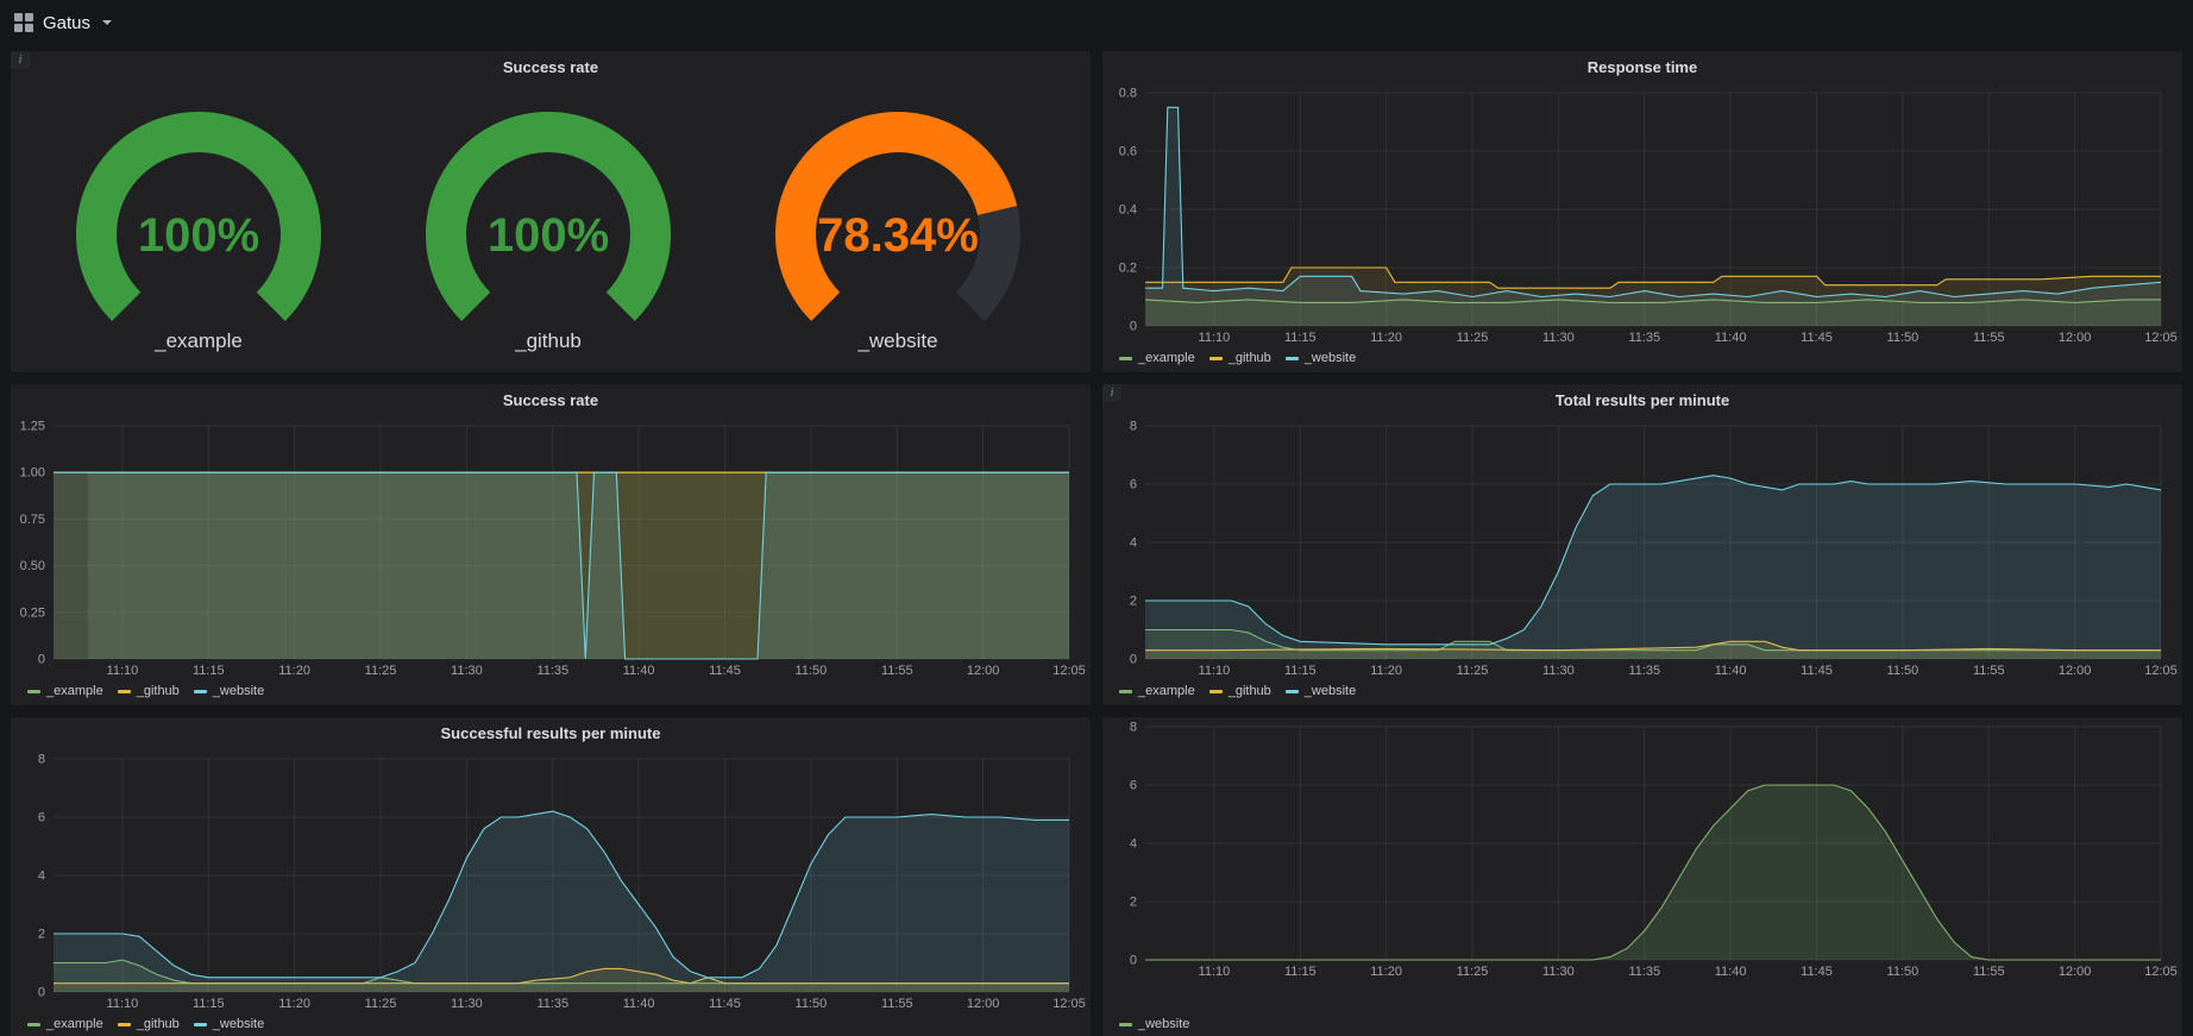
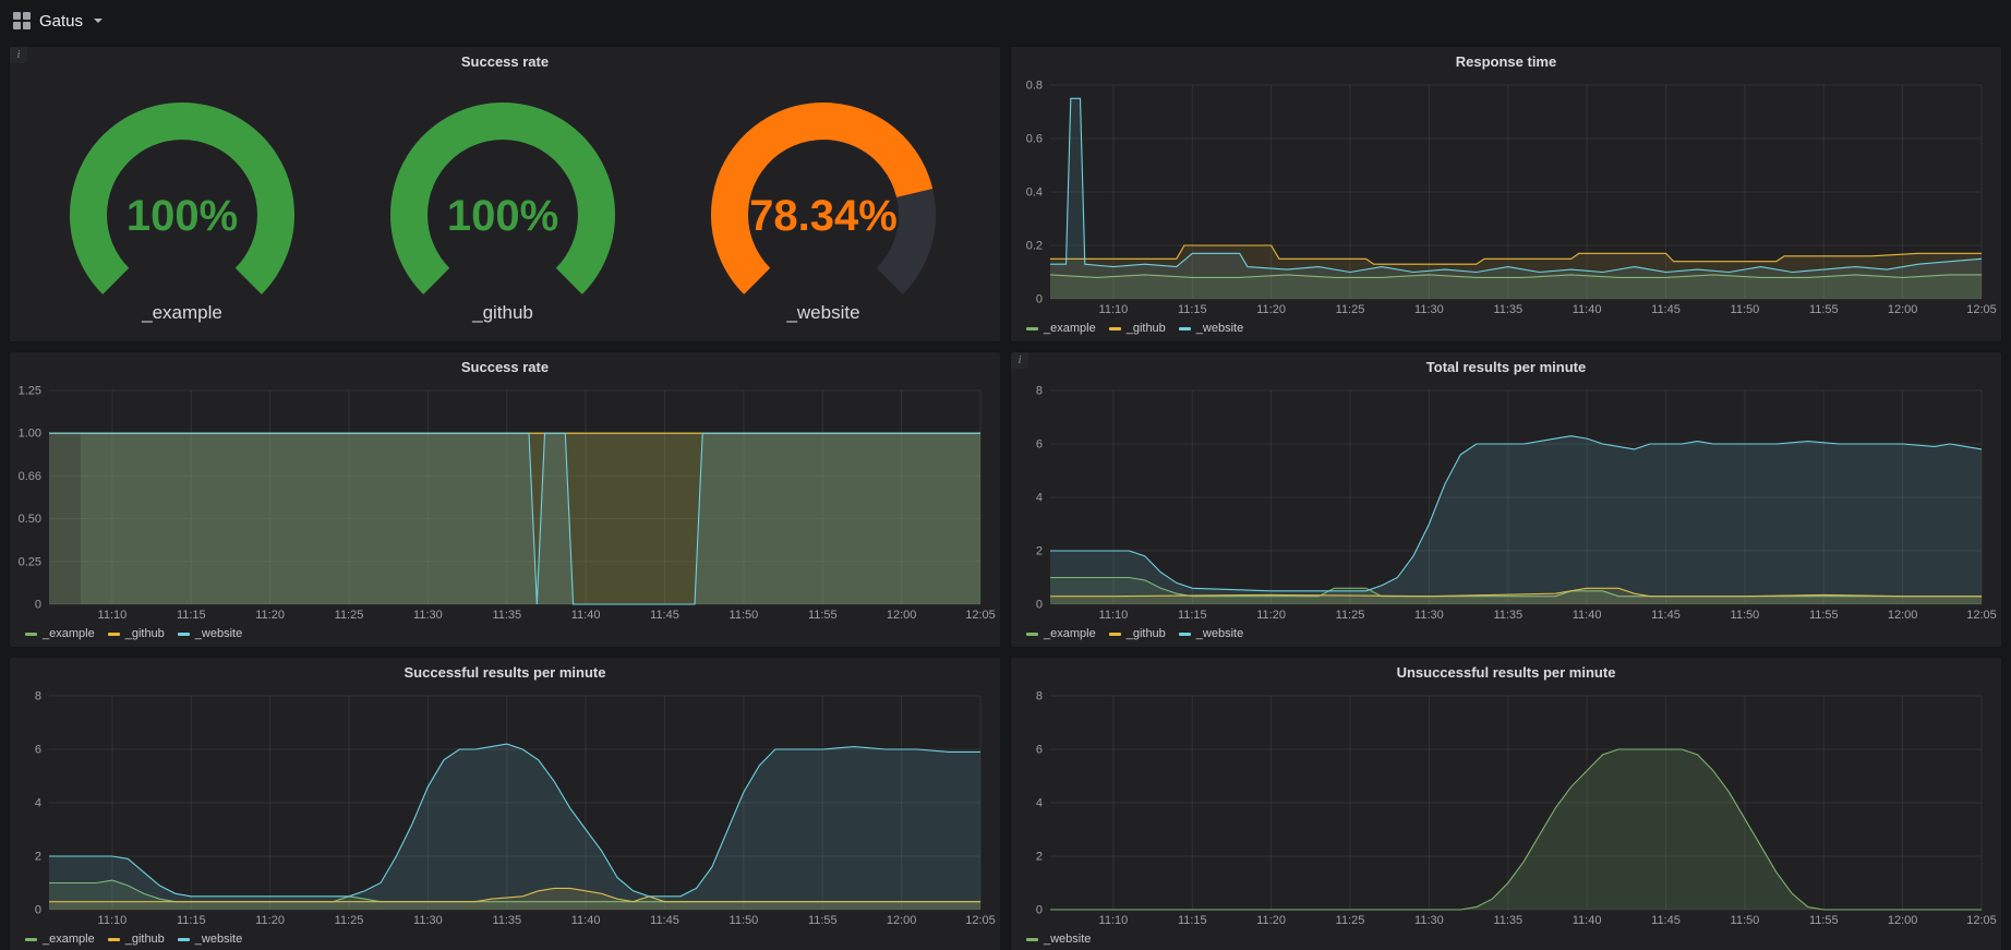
  Gatus
  i
  Success rate
  100%
  _example
  100%
  _github
  78.34%
  _website
  Response time
  0
  0.2
  0.4
  0.6
  0.8
  11:10
  11:15
  11:20
  11:25
  11:30
  11:35
  11:40
  11:45
  11:50
  11:55
  12:00
  12:05
  _example
  _github
  _website
  Success rate
  0
  0.25
  0.50
- 0.75
+ 0.66
  1.00
  1.25
  11:10
  11:15
  11:20
  11:25
  11:30
  11:35
  11:40
  11:45
  11:50
  11:55
  12:00
  12:05
  _example
  _github
  _website
  i
  Total results per minute
  0
  2
  4
  6
  8
  11:10
  11:15
  11:20
  11:25
  11:30
  11:35
  11:40
  11:45
  11:50
  11:55
  12:00
  12:05
  _example
  _github
  _website
  Successful results per minute
  0
  2
  4
  6
  8
  11:10
  11:15
  11:20
  11:25
  11:30
  11:35
  11:40
  11:45
  11:50
  11:55
  12:00
  12:05
  _example
  _github
  _website
+ Unsuccessful results per minute
  0
  2
  4
  6
  8
  11:10
  11:15
  11:20
  11:25
  11:30
  11:35
  11:40
  11:45
  11:50
  11:55
  12:00
  12:05
  _website
